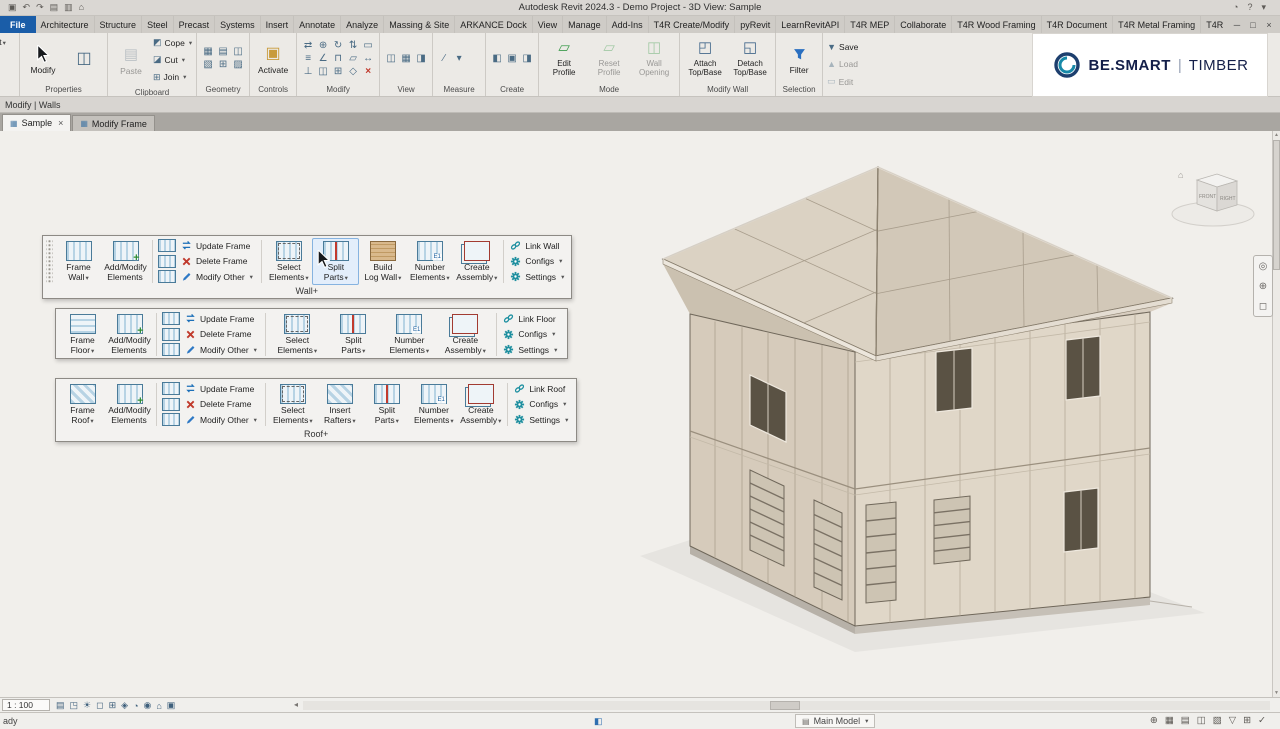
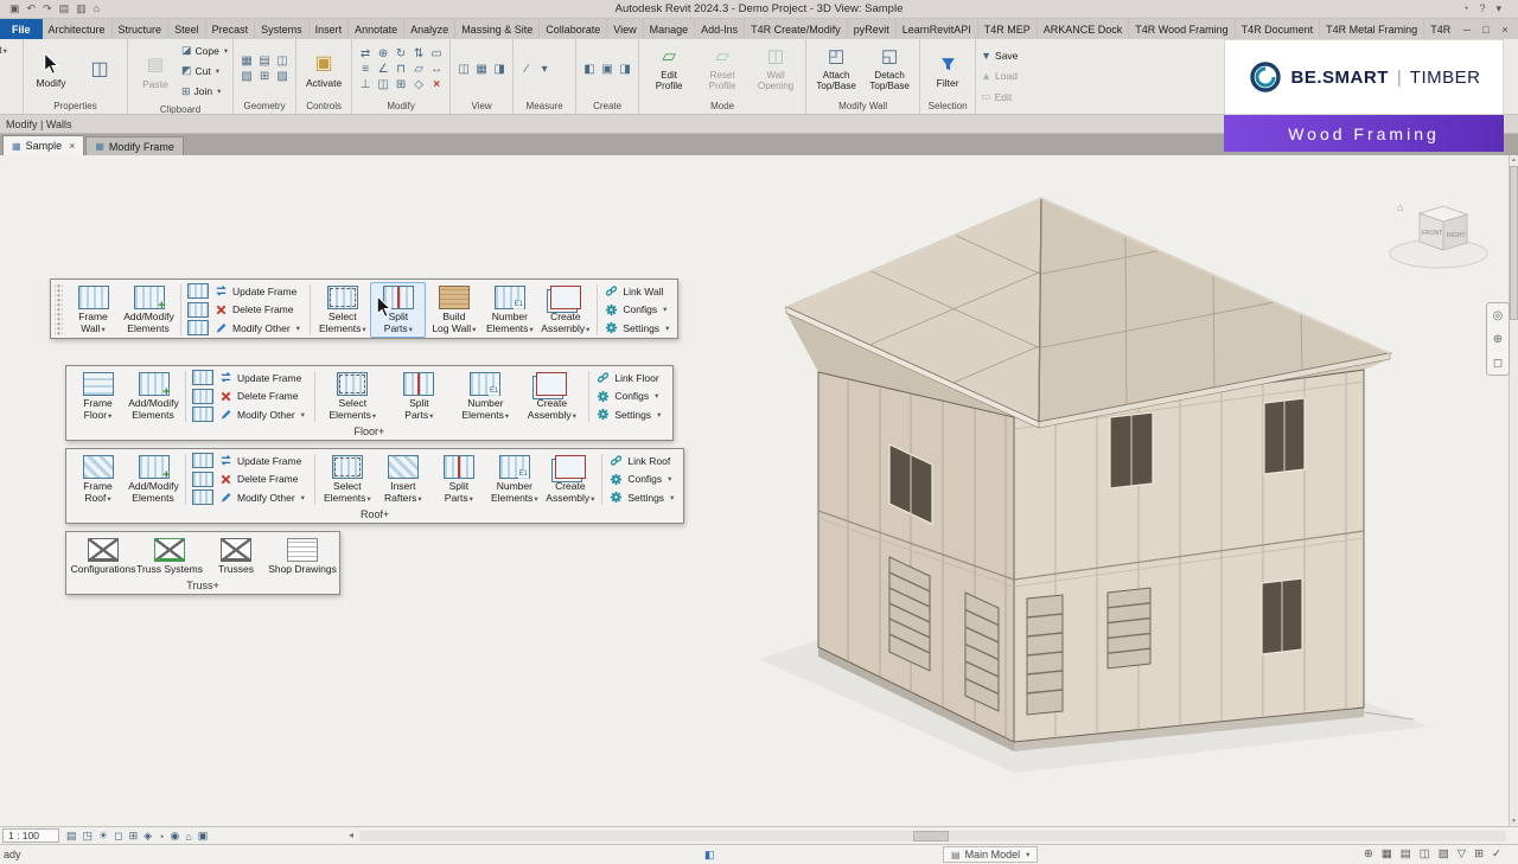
  ▣
  ↶
  ↷
  ▤
  ▥
  ⌂
  Autodesk Revit 2024.3 - Demo Project - 3D View: Sample
  ◔
  ?
  ▾
  File
  Architecture
  Structure
  Steel
  Precast
  Systems
  Insert
  Annotate
  Analyze
  Massing & Site
- ARKANCE Dock
+ Collaborate
  View
  Manage
  Add-Ins
  T4R Create/Modify
  pyRevit
  LearnRevitAPI
  T4R MEP
- Collaborate
+ ARKANCE Dock
  T4R Wood Framing
  T4R Document
  T4R Metal Framing
  ─
  □
  ×
  Modify
  ◫
  Properties
  ▤
  Paste
- ◩
+ ◪
  Cope
- ◪
+ ◩
  Cut
  ⊞
  Join
  Clipboard
  ▦
  ▤
  ◫
  ▧
  ⊞
  ▨
  Geometry
  ▣
  Activate
  Controls
  ⇄
  ⊕
  ↻
  ⇅
  ▭
  ≡
  ∠
  ⊓
  ▱
  ↔
  ⊥
  ◫
  ⊞
  ◇
  ×
  Modify
  ◫
  ▦
  ◨
  View
  ∕
  ▾
  Measure
  ◧
  ▣
  ◨
  Create
  ▱
  Edit
  Profile
  ▱
  Reset
  Profile
  ◫
  Wall
  Opening
  Mode
  ◰
  Attach
  Top/Base
  ◱
  Detach
  Top/Base
  Modify Wall
  Filter
  Selection
  ▼
  Save
  ▲
  Load
  ▭
  Edit
  Modify | Walls
  ▦
  Sample
  ×
  ▦
  Modify Frame
  BE.SMART
  |
  TIMBER
+ Wood Framing
  ⌂
  ◎
  ⊕
  ◻
  Frame
  Wall
  Add/Modify
  Elements
  Update Frame
  Delete Frame
  Modify Other
  Select
  Elements
  Split
  Parts
  Build
  Log Wall
  Number
  Elements
  Create
  Assembly
  Link Wall
  Configs
  Settings
- Wall+
  Frame
  Floor
  Add/Modify
  Elements
  Update Frame
  Delete Frame
  Modify Other
  Select
  Elements
  Split
  Parts
  Number
  Elements
  Create
  Assembly
  Link Floor
  Configs
  Settings
+ Floor+
  Frame
  Roof
  Add/Modify
  Elements
  Update Frame
  Delete Frame
  Modify Other
  Select
  Elements
  Insert
  Rafters
  Split
  Parts
  Number
  Elements
  Create
  Assembly
  Link Roof
  Configs
  Settings
  Roof+
+ Configurations
+ Truss Systems
+ Trusses
+ Shop Drawings
+ Truss+
  1 : 100
  ▤
  ◳
  ☀
  ◻
  ⊞
  ◈
  ◔
  ◉
  ⌂
  ▣
  ◂
  ady
  ◧
  ▤
  Main Model
  ⊕
  ▦
  ▤
  ◫
  ▧
  ▽
  ⊞
  ✓
